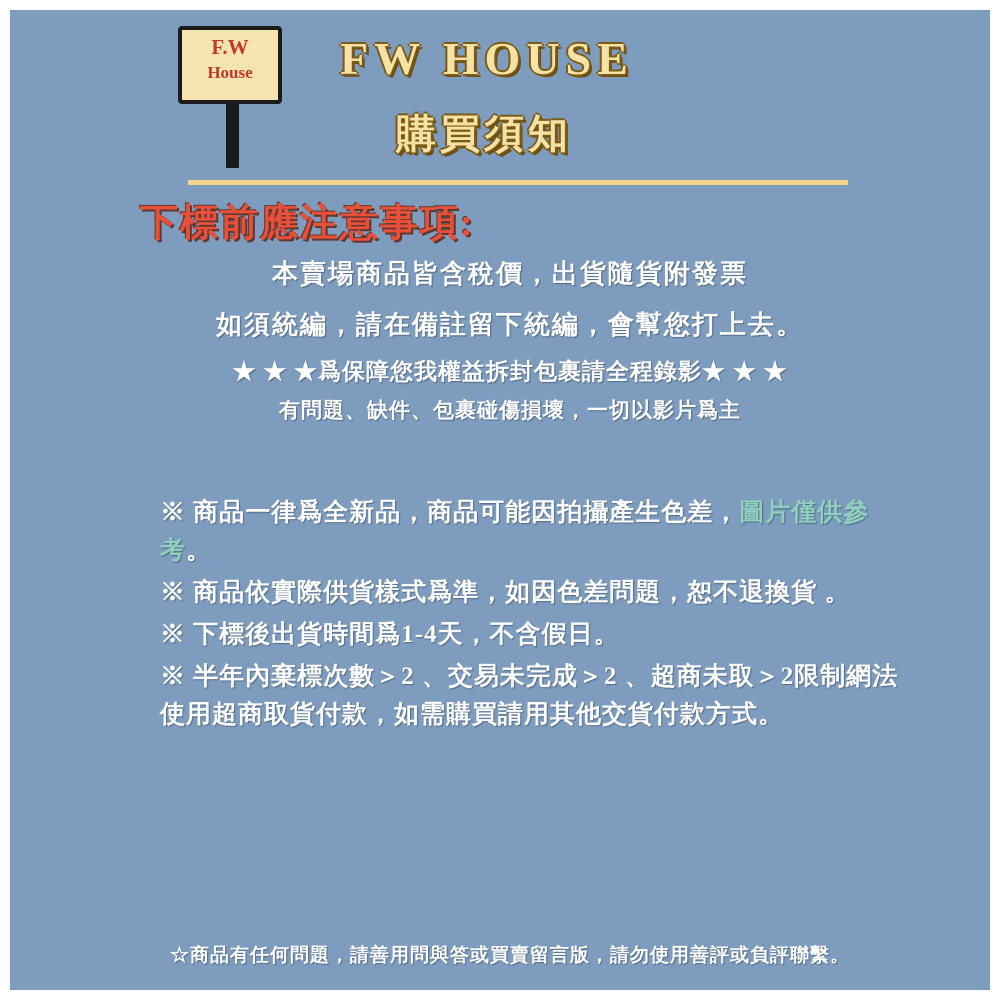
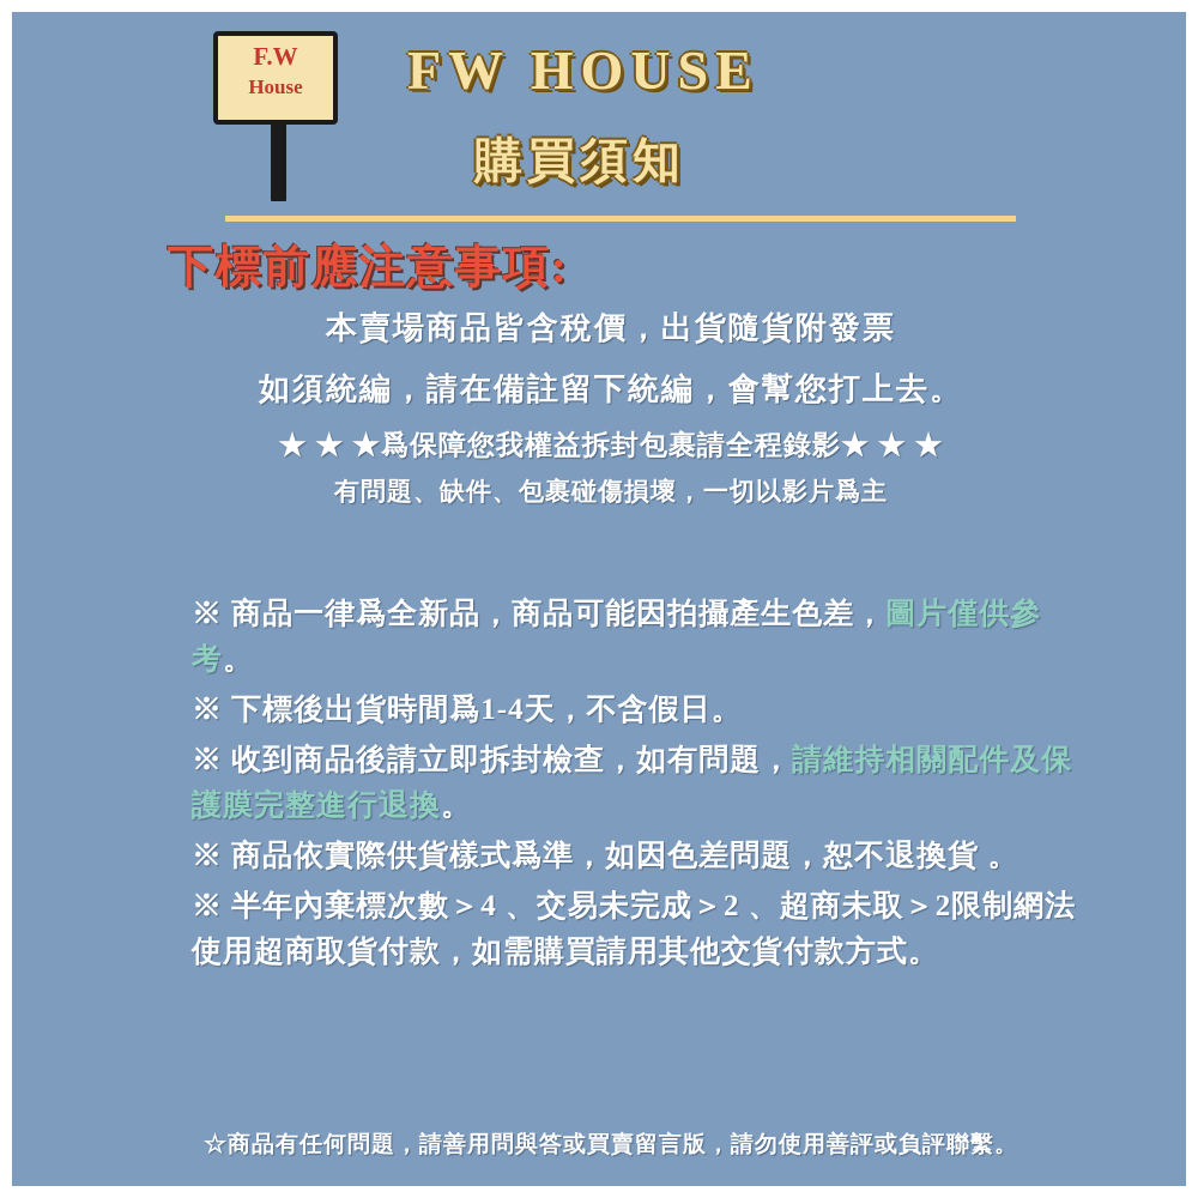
  F.W
  House
  FW HOUSE
  購買須知
  下標前應注意事項:
  本賣場商品皆含稅價，出貨隨貨附發票
  如須統編，請在備註留下統編，會幫您打上去。
  ★ ★ ★爲保障您我權益拆封包裹請全程錄影★ ★ ★
  有問題、缺件、包裹碰傷損壞，一切以影片爲主
  ※ 商品一律爲全新品，商品可能因拍攝產生色差，圖片僅供參考。
- ※ 商品依實際供貨樣式爲準，如因色差問題，恕不退換貨 。
+ ※ 下標後出貨時間爲1-4天，不含假日。
+ ※ 收到商品後請立即拆封檢查，如有問題，請維持相關配件及保護膜完整進行退換。
- ※ 下標後出貨時間爲1-4天，不含假日。
+ ※ 商品依實際供貨樣式爲準，如因色差問題，恕不退換貨 。
- ※ 半年內棄標次數＞2 、交易未完成＞2 、超商未取＞2限制網法使用超商取貨付款，如需購買請用其他交貨付款方式。
+ ※ 半年內棄標次數＞4 、交易未完成＞2 、超商未取＞2限制網法使用超商取貨付款，如需購買請用其他交貨付款方式。
  ☆商品有任何問題，請善用問與答或買賣留言版，請勿使用善評或負評聯繫。
